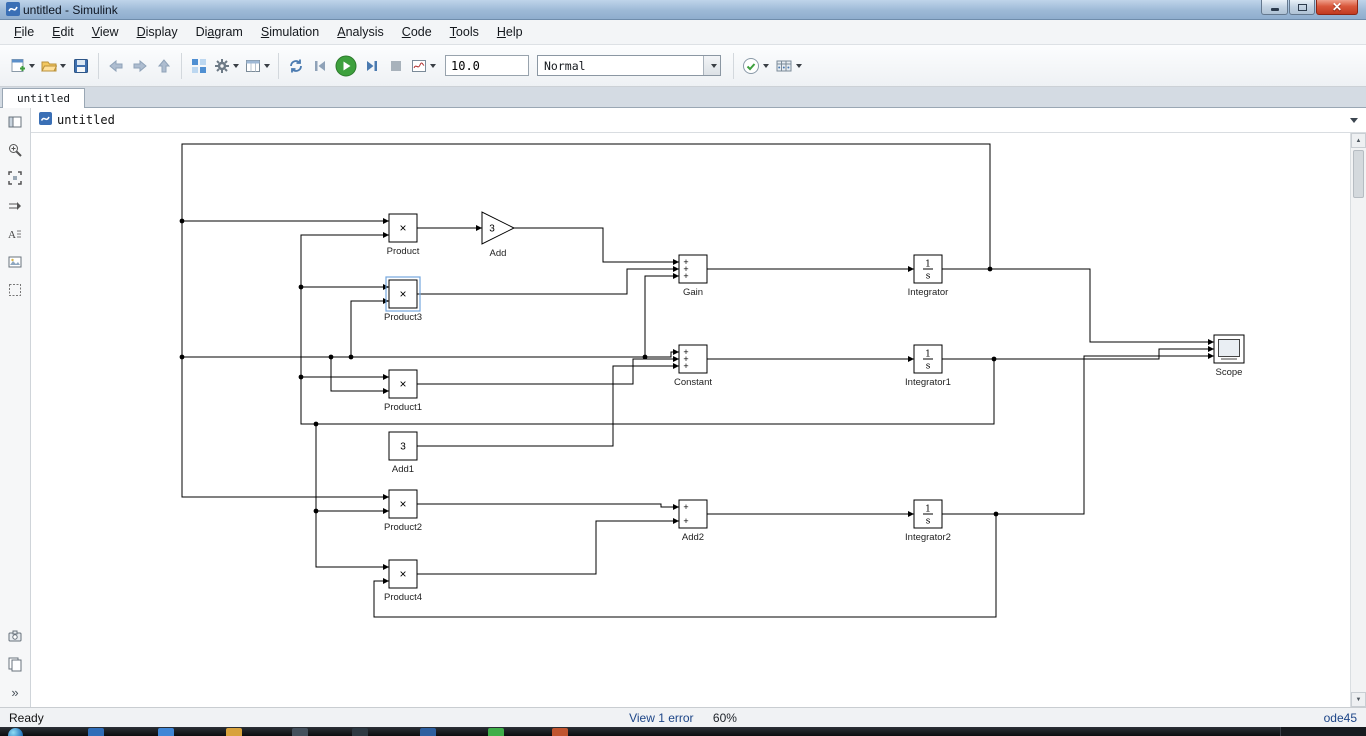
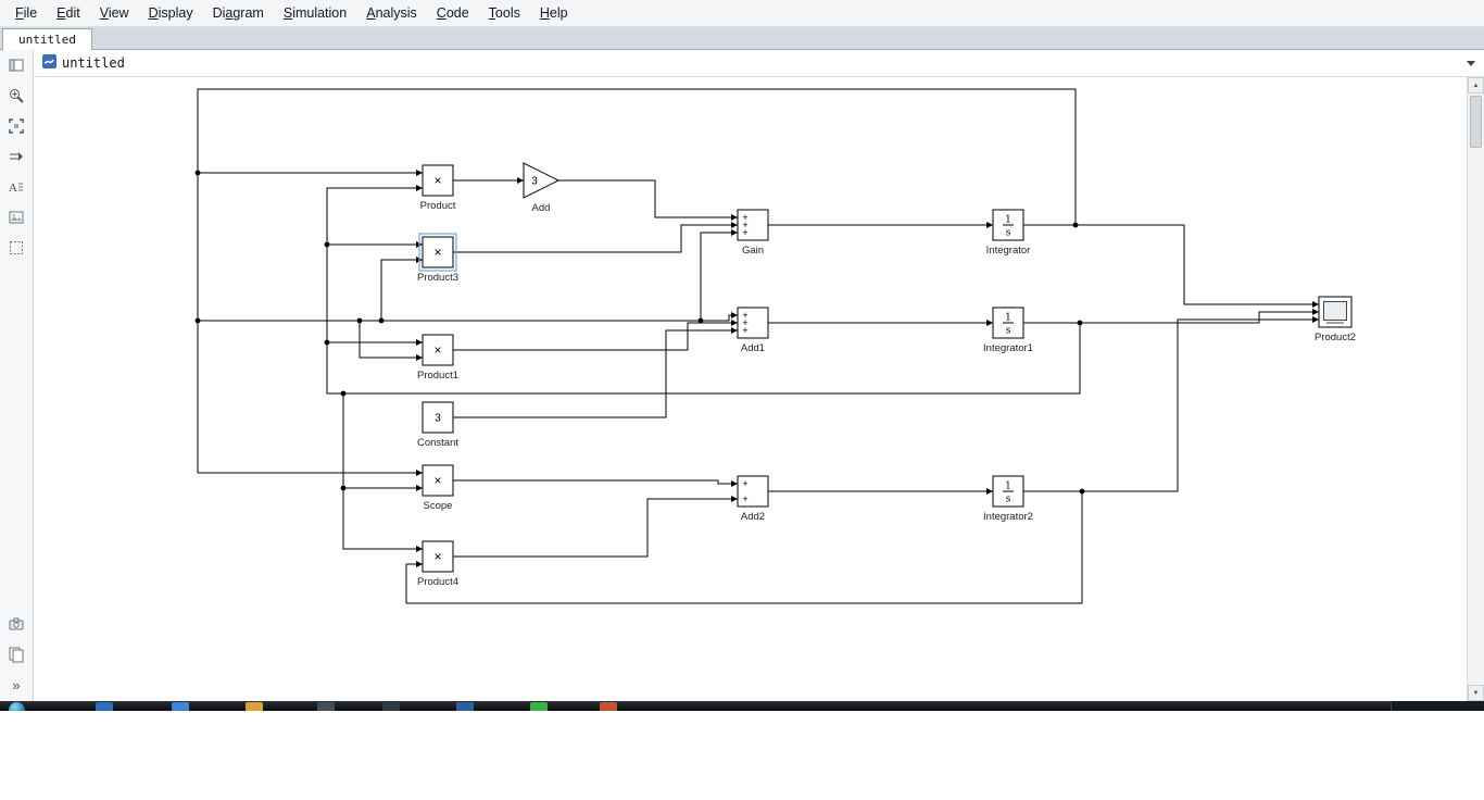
- untitled - Simulink
- ✕
  File
  Edit
  View
  Display
  Diagram
  Simulation
  Analysis
  Code
  Tools
  Help
- 10.0
- Normal
  untitled
  A
  »
  untitled
  ×
  Product
  3
  Add
  ×
  Product3
  +
  +
  +
  Gain
  1
  s
  Integrator
  ×
  Product1
  +
  +
  +
- Constant
+ Add1
  1
  s
  Integrator1
  3
- Add1
+ Constant
  ×
- Product2
+ Scope
  +
  +
  Add2
  1
  s
  Integrator2
  ×
  Product4
- Scope
+ Product2
- Ready
- View 1 error 60%
- ode45
